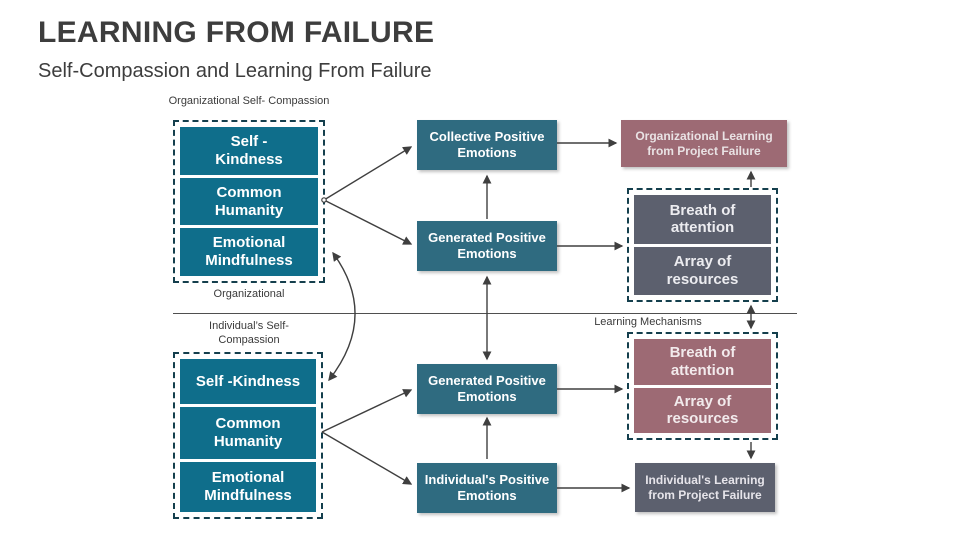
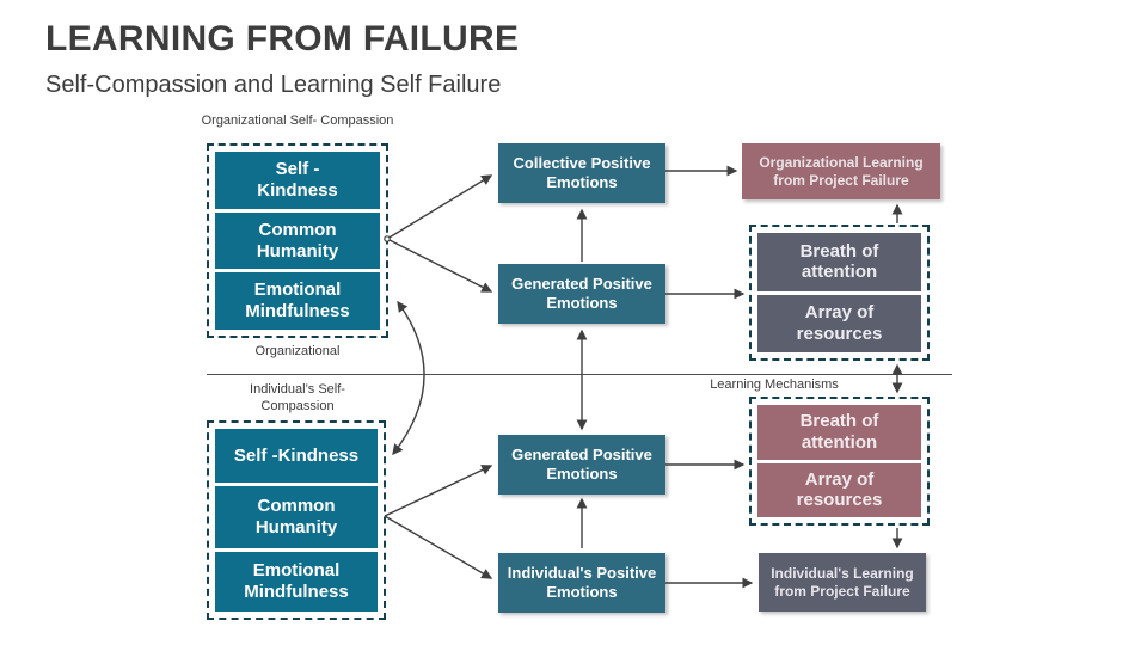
  LEARNING FROM FAILURE
- Self-Compassion and Learning From Failure
+ Self-Compassion and Learning Self Failure
  Organizational Self- Compassion
  Self -
  Kindness
  Common
  Humanity
  Emotional
  Mindfulness
  Organizational
  Individual’s Self-
  Compassion
  Learning Mechanisms
  Self -Kindness
  Common
  Humanity
  Emotional
  Mindfulness
  Collective Positive
  Emotions
  Generated Positive
  Emotions
  Generated Positive
  Emotions
  Individual's Positive
  Emotions
  Organizational Learning
  from Project Failure
  Breath of
  attention
  Array of
  resources
  Breath of
  attention
  Array of
  resources
  Individual's Learning
  from Project Failure
